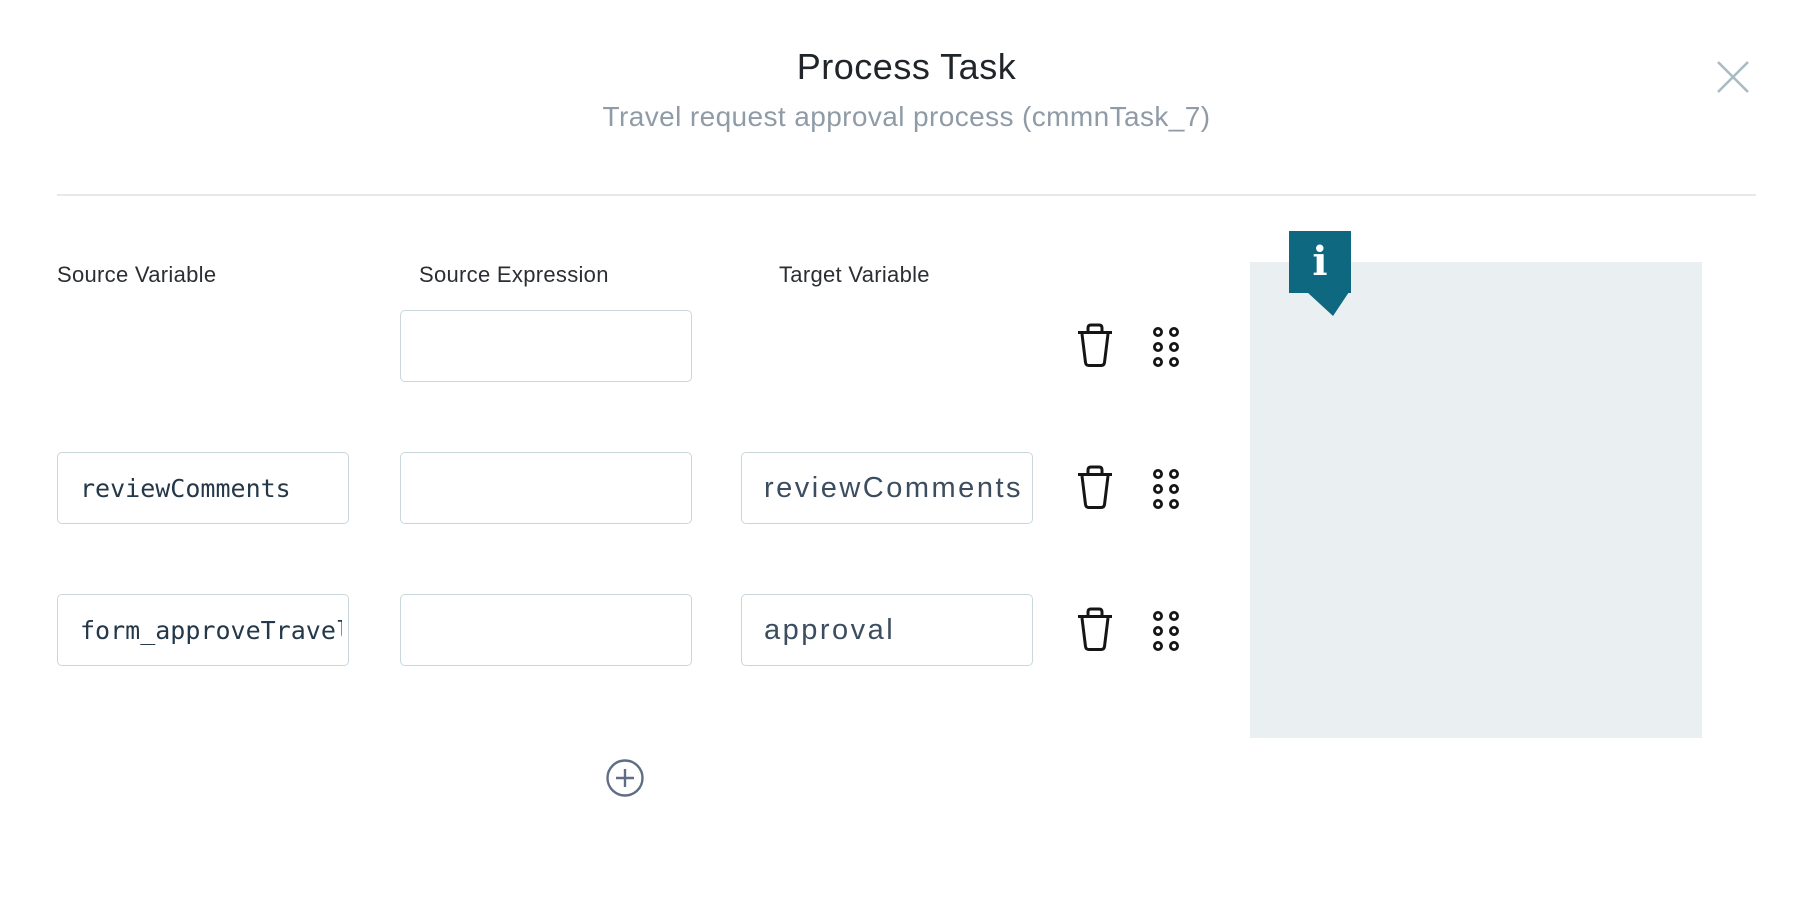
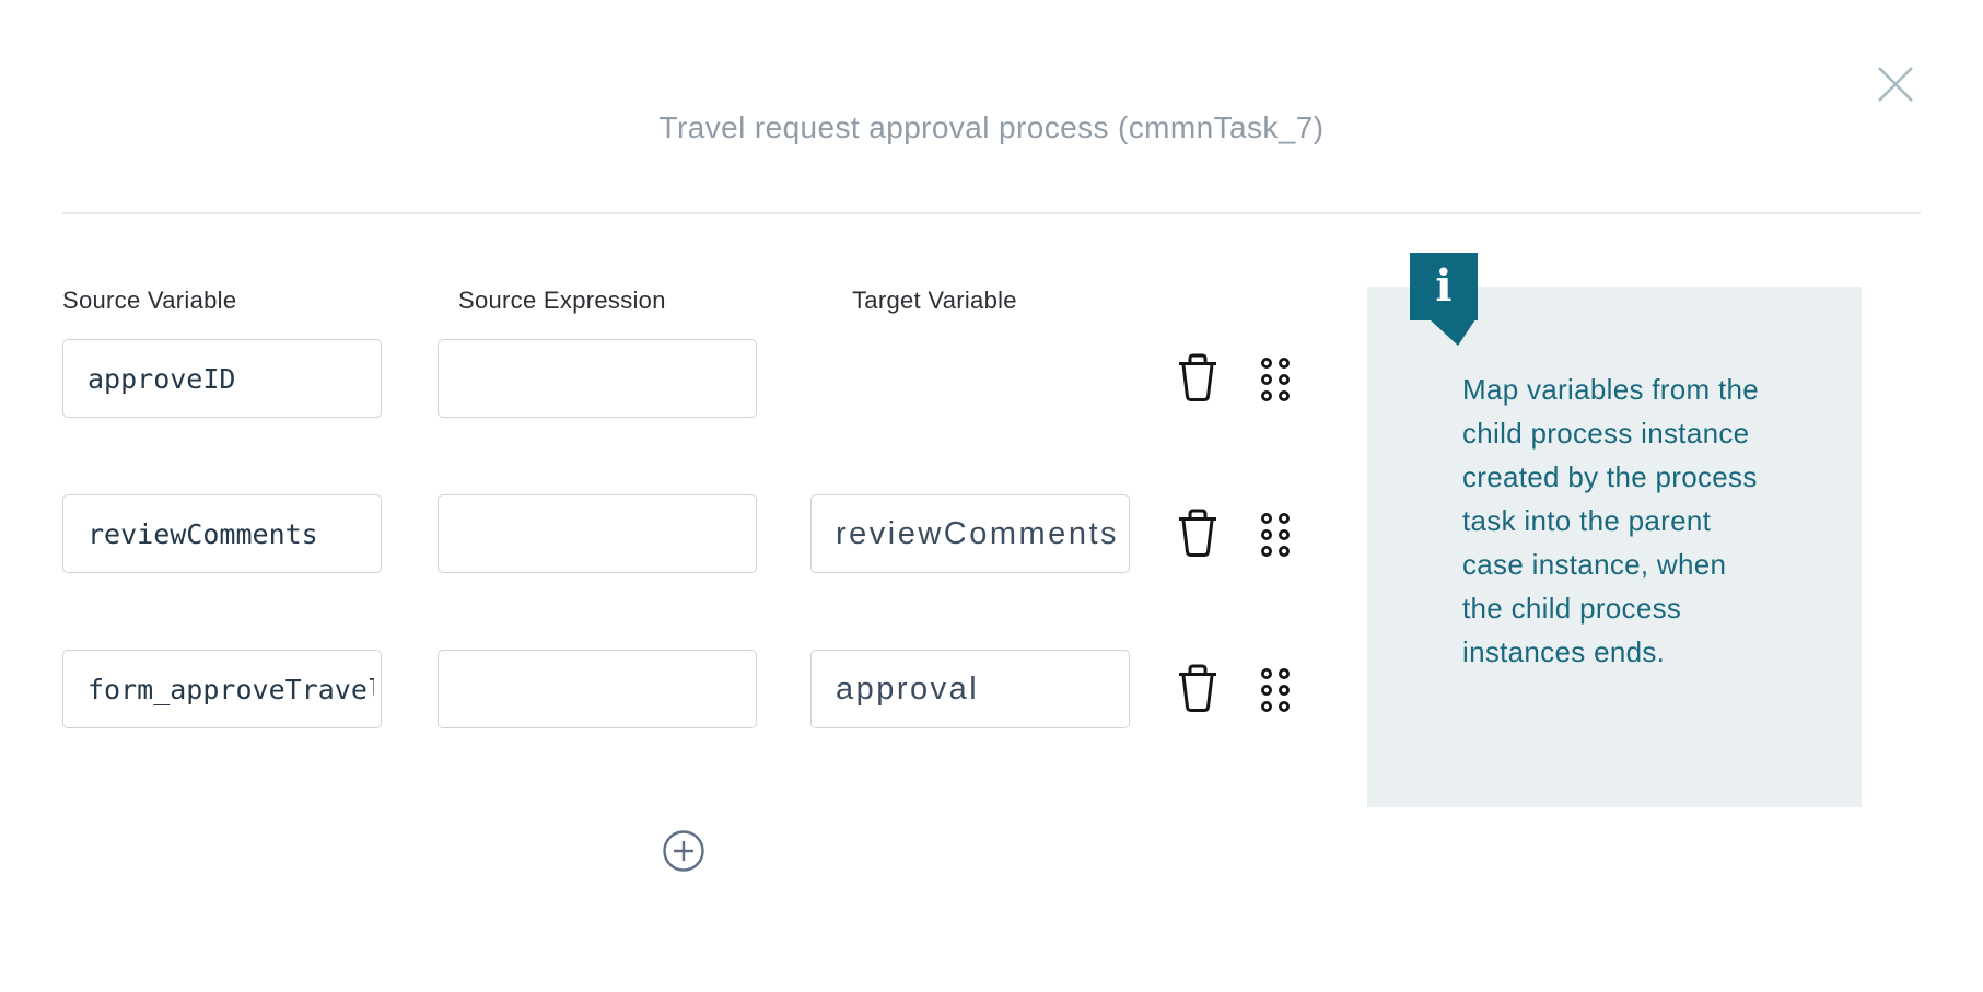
- Process Task
  Travel request approval process (cmmnTask_7)
  Source Variable
  Source Expression
  Target Variable
+ approveID
  reviewComments
  reviewComments
  form_approveTrave
  approval
  i
+ Map variables from the child process instance created by the process task into the parent case instance, when the child process instances ends.
